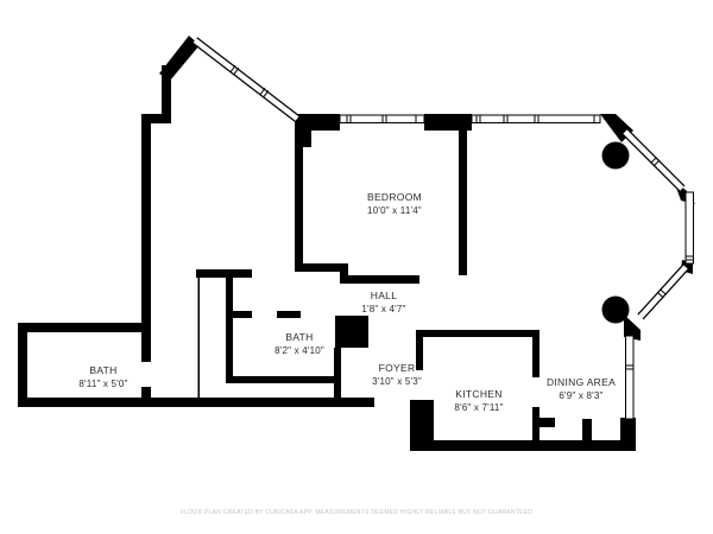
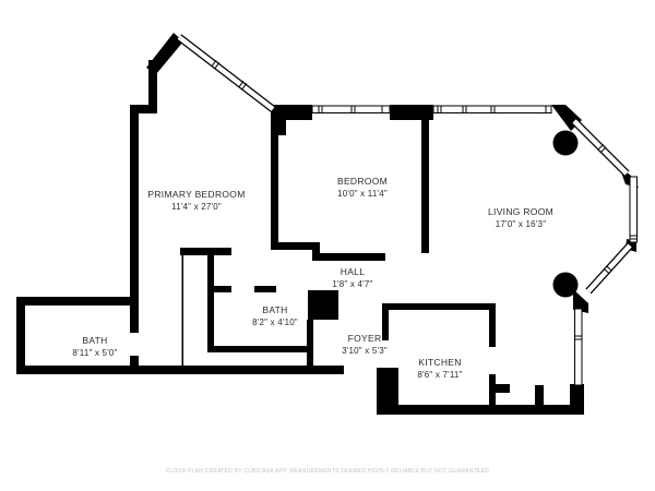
+ PRIMARY BEDROOM
+ 11'4" x 27'0"
  BEDROOM
  10'0" x 11'4"
+ LIVING ROOM
+ 17'0" x 16'3"
  HALL
  1'8" x 4'7"
  BATH
  8'2" x 4'10"
  BATH
  8'11" x 5'0"
  FOYER
  3'10" x 5'3"
  KITCHEN
  8'6" x 7'11"
- DINING AREA
- 6'9" x 8'3"
